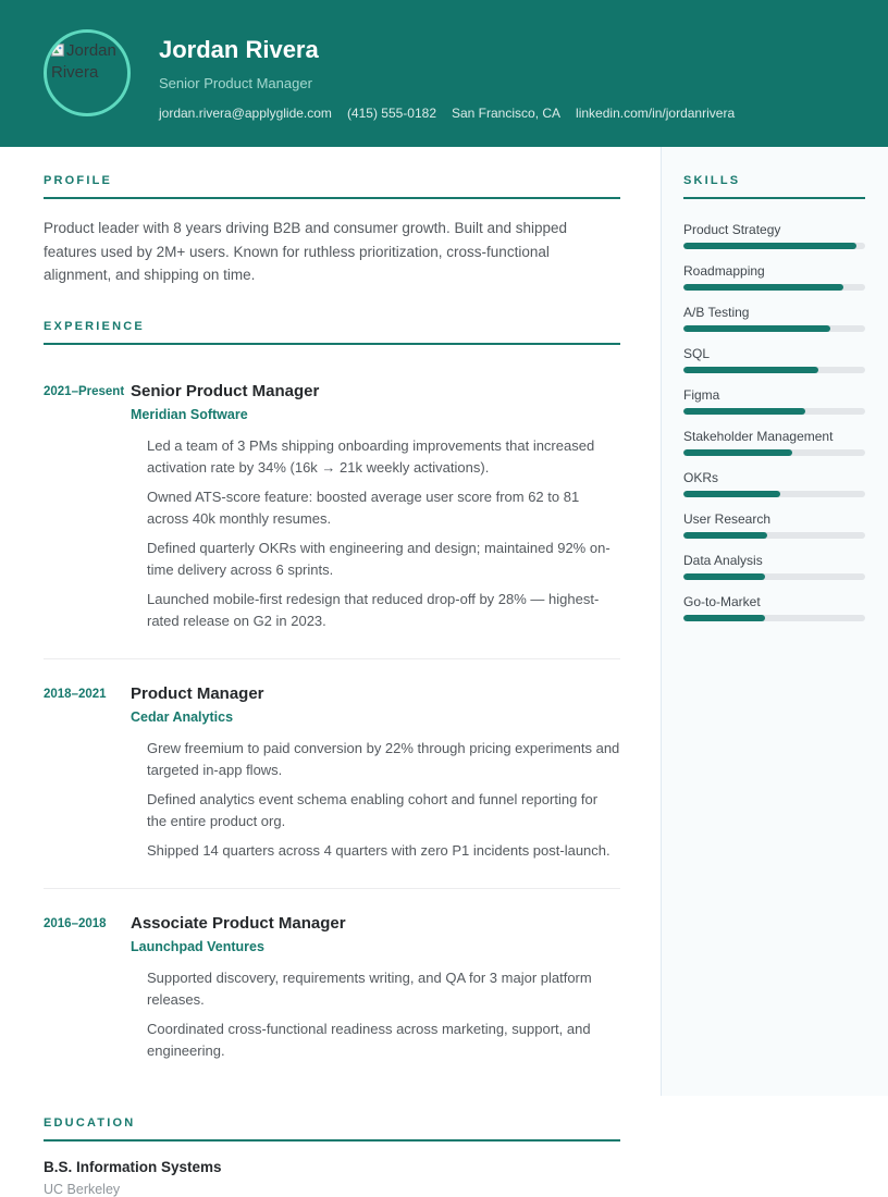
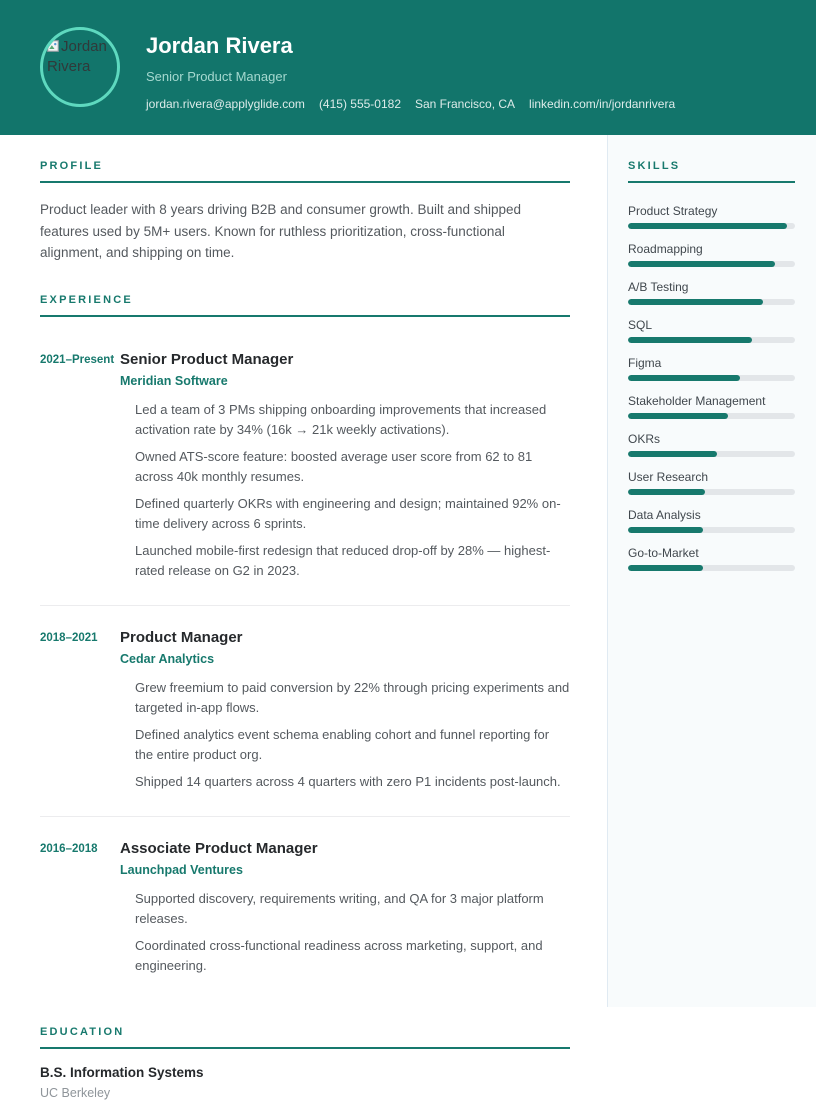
  Jordan Rivera
  Jordan Rivera
  Senior Product Manager
  jordan.rivera@applyglide.com (415) 555-0182 San Francisco, CA linkedin.com/in/jordanrivera
  PROFILE
- Product leader with 8 years driving B2B and consumer growth. Built and shipped features used by 2M+ users. Known for ruthless prioritization, cross-functional alignment, and shipping on time.
+ Product leader with 8 years driving B2B and consumer growth. Built and shipped features used by 5M+ users. Known for ruthless prioritization, cross-functional alignment, and shipping on time.
  EXPERIENCE
  2021–Present
  Senior Product Manager
  Meridian Software
  Led a team of 3 PMs shipping onboarding improvements that increased activation rate by 34% (16k → 21k weekly activations).
  Owned ATS-score feature: boosted average user score from 62 to 81 across 40k monthly resumes.
  Defined quarterly OKRs with engineering and design; maintained 92% on-time delivery across 6 sprints.
  Launched mobile-first redesign that reduced drop-off by 28% — highest-rated release on G2 in 2023.
  2018–2021
  Product Manager
  Cedar Analytics
  Grew freemium to paid conversion by 22% through pricing experiments and targeted in-app flows.
  Defined analytics event schema enabling cohort and funnel reporting for the entire product org.
  Shipped 14 quarters across 4 quarters with zero P1 incidents post-launch.
  2016–2018
  Associate Product Manager
  Launchpad Ventures
  Supported discovery, requirements writing, and QA for 3 major platform releases.
  Coordinated cross-functional readiness across marketing, support, and engineering.
  EDUCATION
  B.S. Information Systems
  UC Berkeley
  SKILLS
  Product Strategy
  Roadmapping
  A/B Testing
  SQL
  Figma
  Stakeholder Management
  OKRs
  User Research
  Data Analysis
  Go-to-Market
